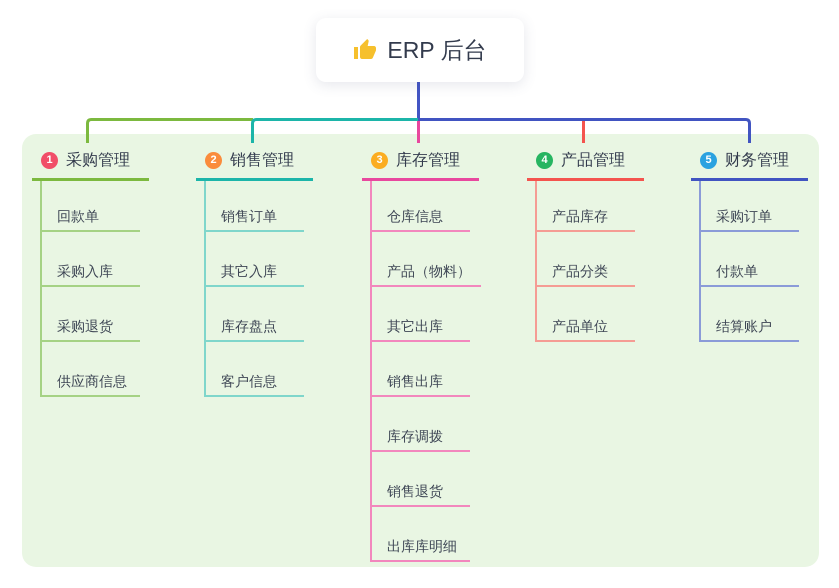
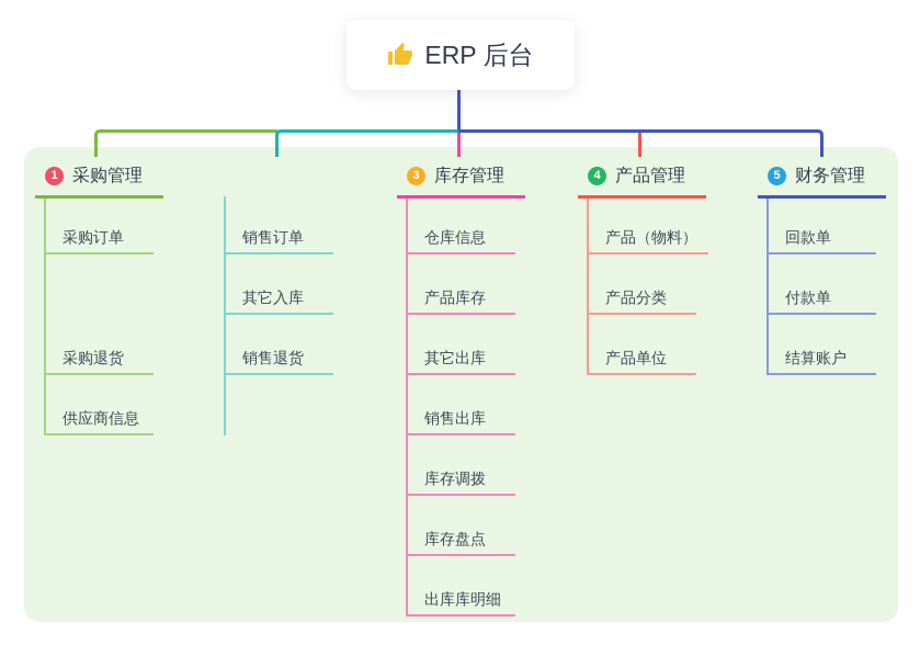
  ERP 后台
  1
  采购管理
- 回款单
+ 采购订单
- 采购入库
  采购退货
  供应商信息
- 2
- 销售管理
  销售订单
  其它入库
- 库存盘点
+ 销售退货
- 客户信息
  3
  库存管理
  仓库信息
- 产品（物料）
+ 产品库存
  其它出库
  销售出库
  库存调拨
- 销售退货
+ 库存盘点
  出库库明细
  4
  产品管理
- 产品库存
+ 产品（物料）
  产品分类
  产品单位
  5
  财务管理
- 采购订单
+ 回款单
  付款单
  结算账户
